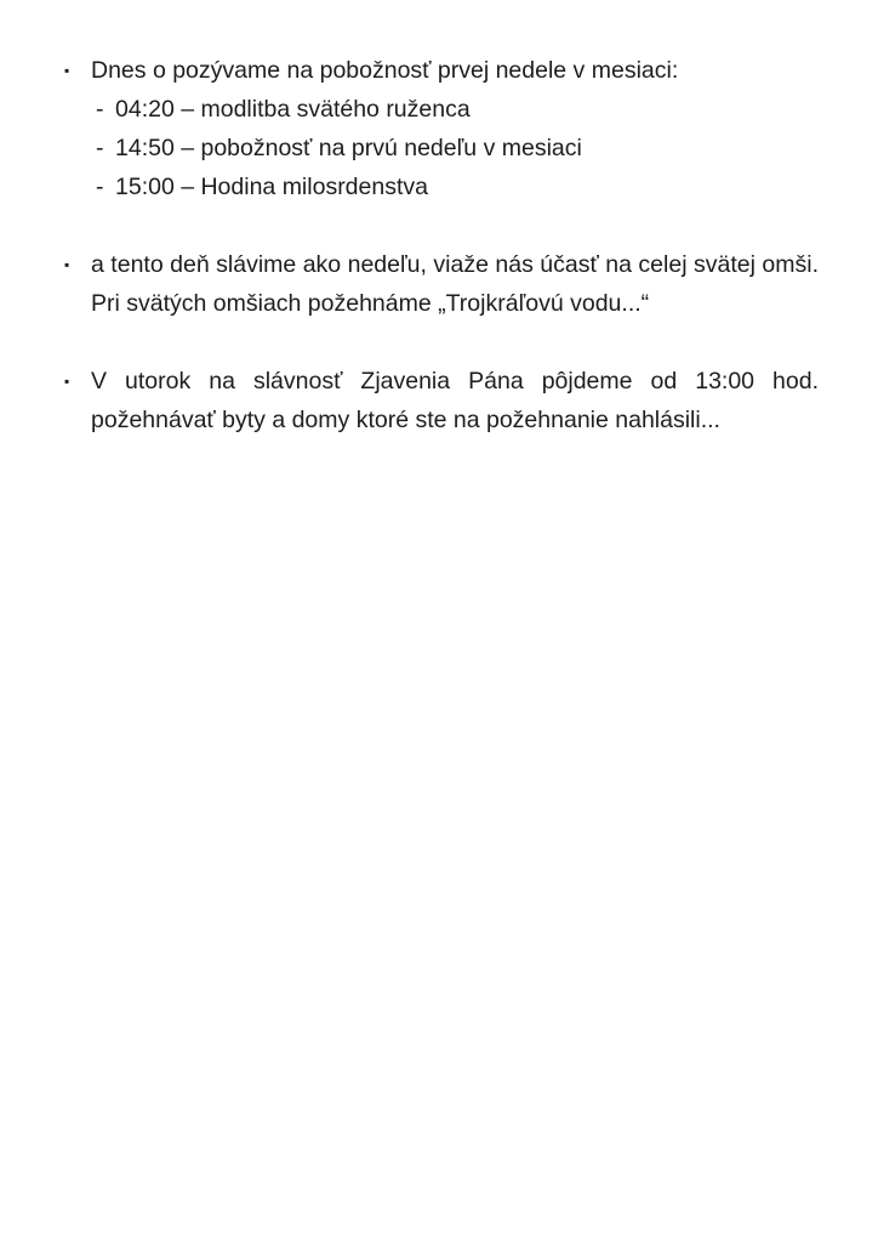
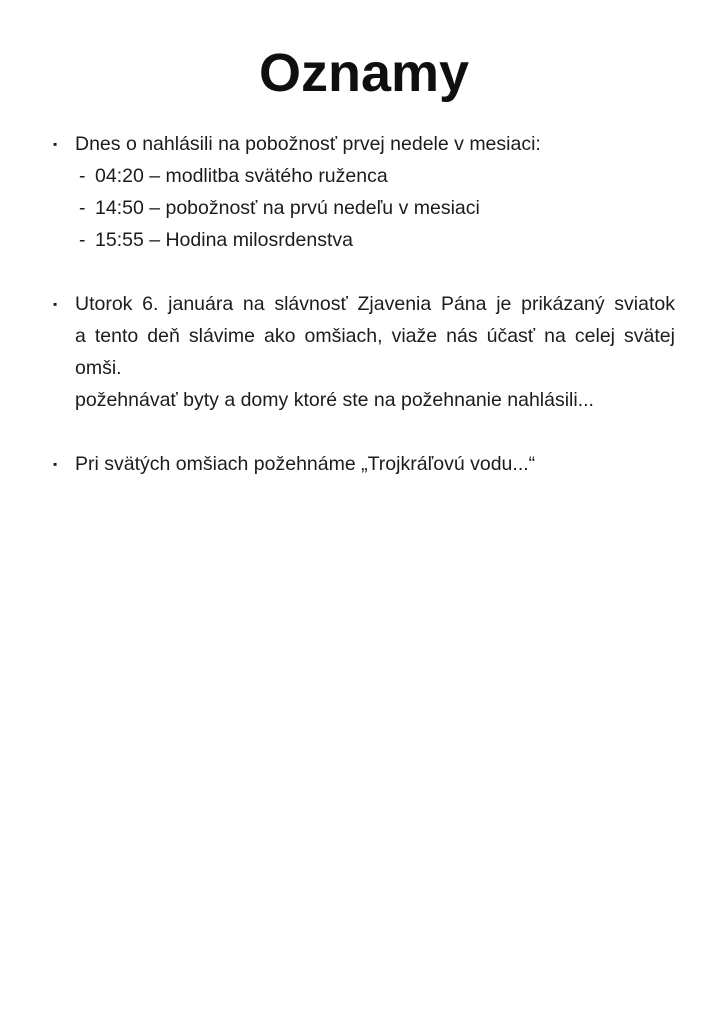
+ Oznamy
  ▪
- Dnes o pozývame na pobožnosť prvej nedele v mesiaci:
+ Dnes o nahlásili na pobožnosť prvej nedele v mesiaci:
  -
  04:20 – modlitba svätého ruženca
  -
  14:50 – pobožnosť na prvú nedeľu v mesiaci
  -
- 15:00 – Hodina milosrdenstva
+ 15:55 – Hodina milosrdenstva
  ▪
+ Utorok 6. januára na slávnosť Zjavenia Pána je prikázaný sviatok
- a tento deň slávime ako nedeľu, viaže nás účasť na celej svätej omši.
+ a tento deň slávime ako omšiach, viaže nás účasť na celej svätej omši.
- Pri svätých omšiach požehnáme „Trojkráľovú vodu...“
+ požehnávať byty a domy ktoré ste na požehnanie nahlásili...
  ▪
- V utorok na slávnosť Zjavenia Pána pôjdeme od 13:00 hod.
- požehnávať byty a domy ktoré ste na požehnanie nahlásili...
+ Pri svätých omšiach požehnáme „Trojkráľovú vodu...“
